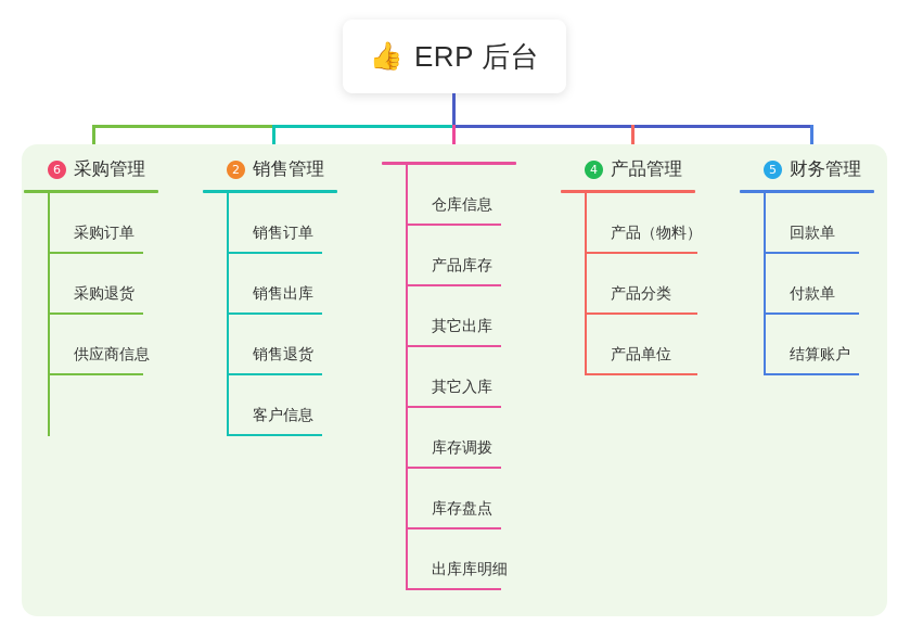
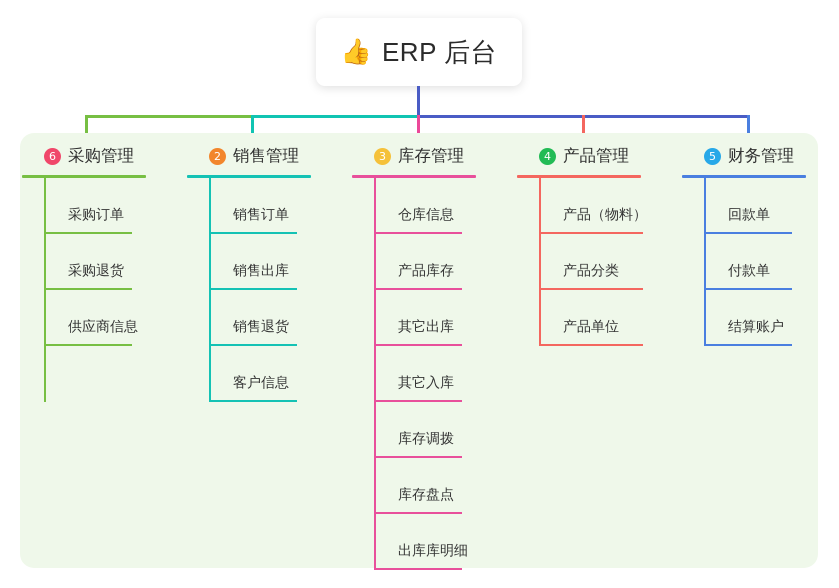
  👍
  ERP 后台
  6
  采购管理
  采购订单
  采购退货
  供应商信息
  2
  销售管理
  销售订单
  销售出库
  销售退货
  客户信息
+ 3
+ 库存管理
  仓库信息
  产品库存
  其它出库
  其它入库
  库存调拨
  库存盘点
  出库库明细
  4
  产品管理
  产品（物料）
  产品分类
  产品单位
  5
  财务管理
  回款单
  付款单
  结算账户
